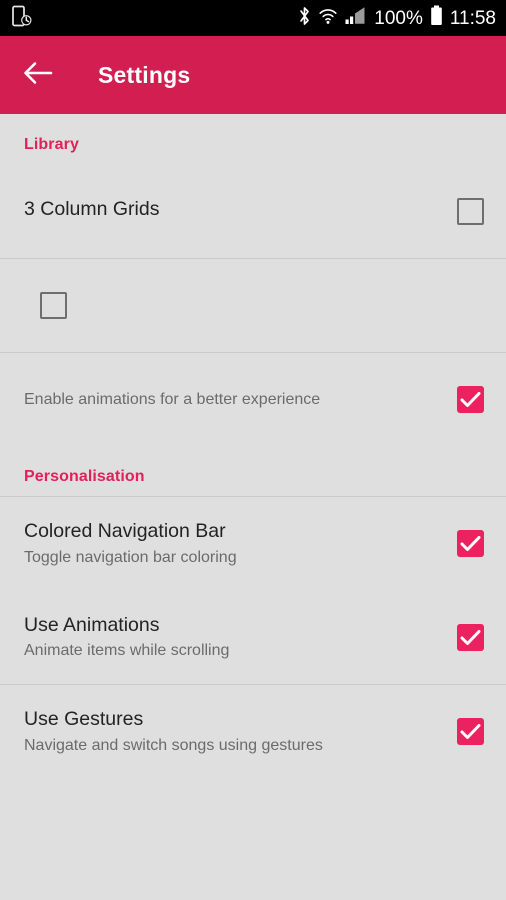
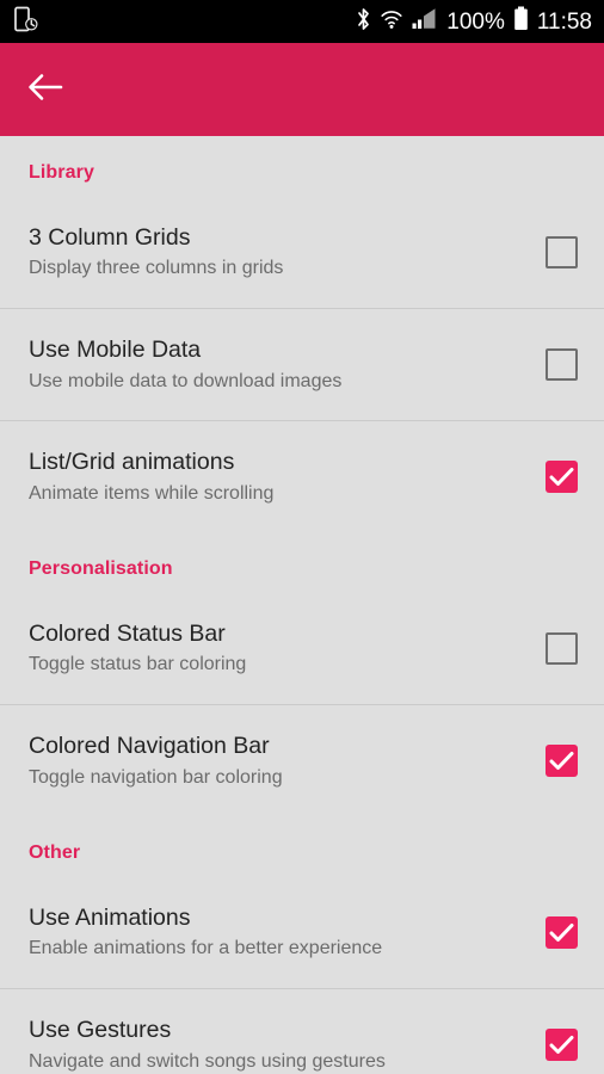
  100%
  11:58
- Settings
  Library
  3 Column Grids
+ Display three columns in grids
+ Use Mobile Data
+ Use mobile data to download images
+ List/Grid animations
- Enable animations for a better experience
+ Animate items while scrolling
  Personalisation
+ Colored Status Bar
+ Toggle status bar coloring
  Colored Navigation Bar
  Toggle navigation bar coloring
+ Other
  Use Animations
- Animate items while scrolling
+ Enable animations for a better experience
  Use Gestures
  Navigate and switch songs using gestures
